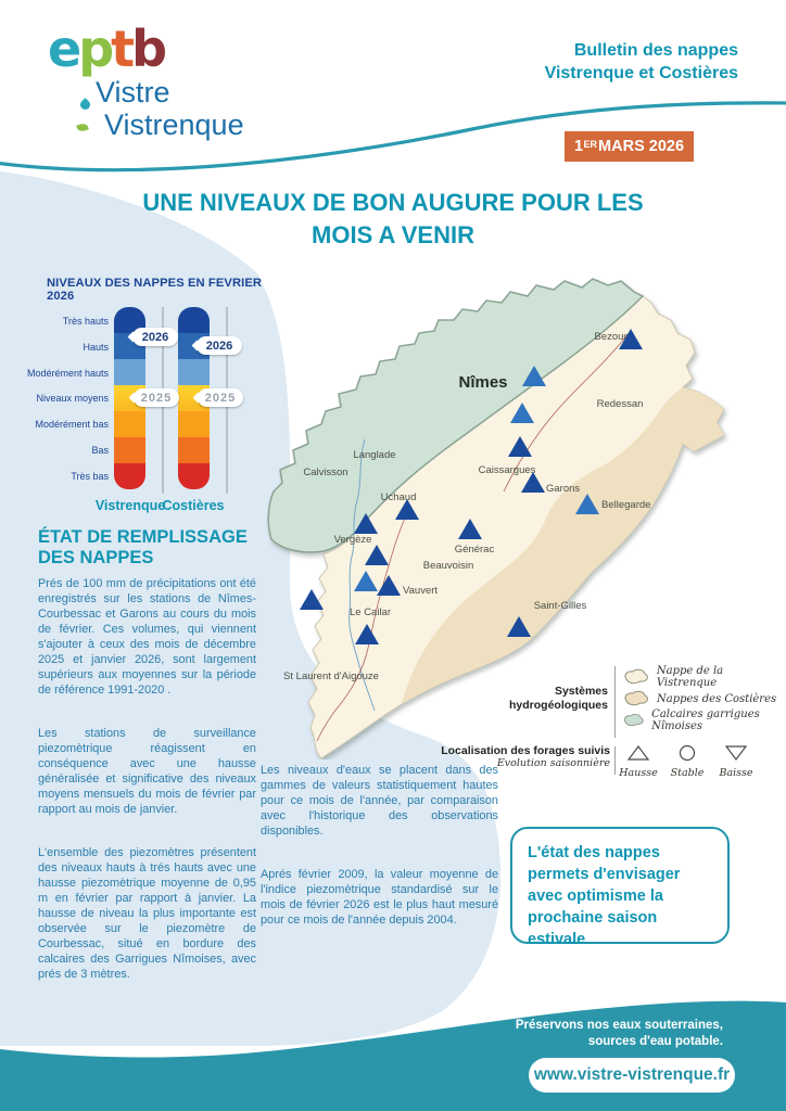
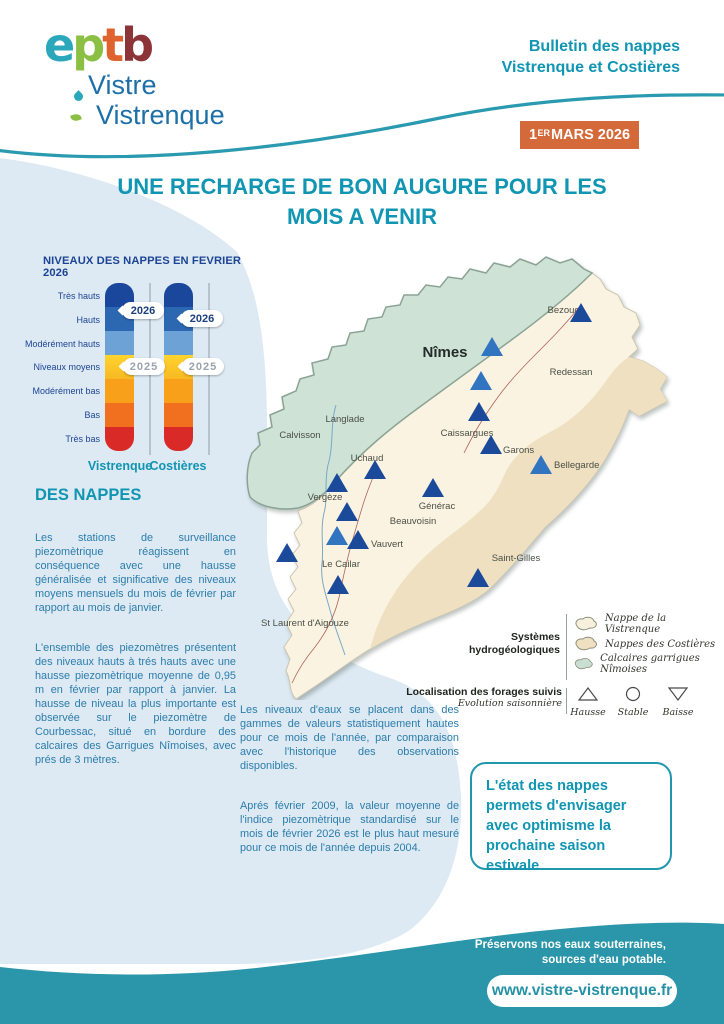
  eptb
  Vistre
  Vistrenque
  Bulletin des nappes
  Vistrenque et Costières
  1
  ER
  MARS 2026
- UNE NIVEAUX DE BON AUGURE POUR LES
+ UNE RECHARGE DE BON AUGURE POUR LES
  MOIS A VENIR
  NIVEAUX DES NAPPES EN FEVRIER 2026
  Très hauts
  Hauts
  Modérément hauts
  Niveaux moyens
  Modérément bas
  Bas
  Très bas
  2026
  2026
  2025
  2025
  Vistrenque
  Costières
- ÉTAT DE REMPLISSAGE
  DES NAPPES
- Prés de 100 mm de précipitations ont été enregistrés sur les stations de Nîmes-Courbessac et Garons au cours du mois de février. Ces volumes, qui viennent s'ajouter à ceux des mois de décembre 2025 et janvier 2026, sont largement supérieurs aux moyennes sur la période de référence 1991-2020 .
  Les stations de surveillance piezomètrique réagissent en conséquence avec une hausse généralisée et significative des niveaux moyens mensuels du mois de février par rapport au mois de janvier.
  L'ensemble des piezomètres présentent des niveaux hauts à trés hauts avec une hausse piezomètrique moyenne de 0,95 m en février par rapport à janvier. La hausse de niveau la plus importante est observée sur le piezomètre de Courbessac, situé en bordure des calcaires des Garrigues Nîmoises, avec prés de 3 mètres.
  Les niveaux d'eaux se placent dans des gammes de valeurs statistiquement hautes pour ce mois de l'année, par comparaison avec l'historique des observations disponibles.
  Aprés février 2009, la valeur moyenne de l'indice piezomètrique standardisé sur le mois de février 2026 est le plus haut mesuré pour ce mois de l'année depuis 2004.
  Nîmes
  Bezou
  Redessan
  Langlade
  Calvisson
  Caissargues
  Garons
  Bellegarde
  Uchaud
  Vergèze
  Générac
  Beauvoisin
  Vauvert
  Le Cailar
  Saint-Gilles
  St Laurent d'Aigouze
  Systèmes
  hydrogéologiques
  Nappe de la Vistrenque
  Nappes des Costières
  Calcaires garrigues Nîmoises
  Localisation des forages suivis
  Evolution saisonnière
  Hausse
  Stable
  Baisse
  L'état des nappes permets d'envisager avec optimisme la prochaine saison estivale
  Préservons nos eaux souterraines,
  sources d'eau potable.
  www.vistre-vistrenque.fr
